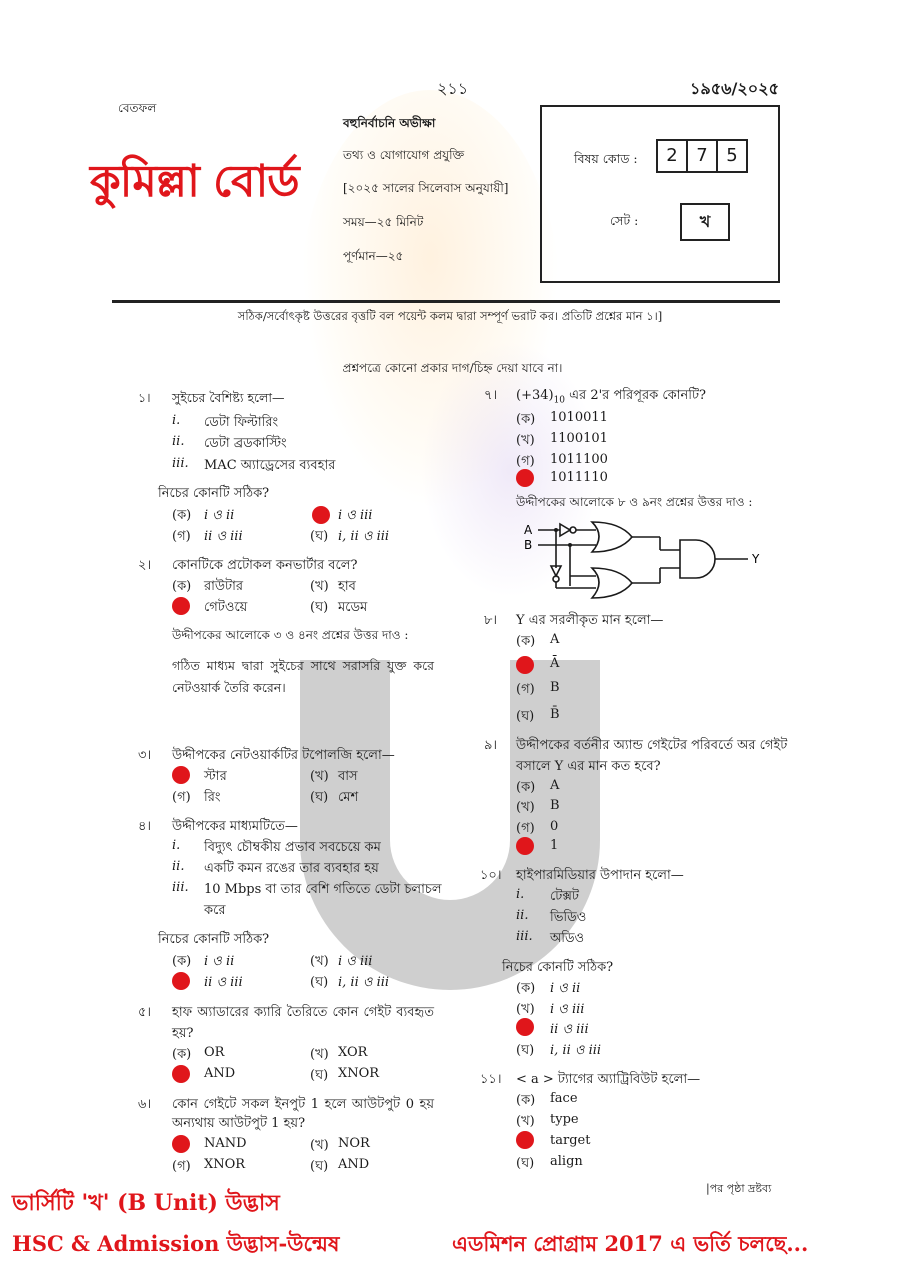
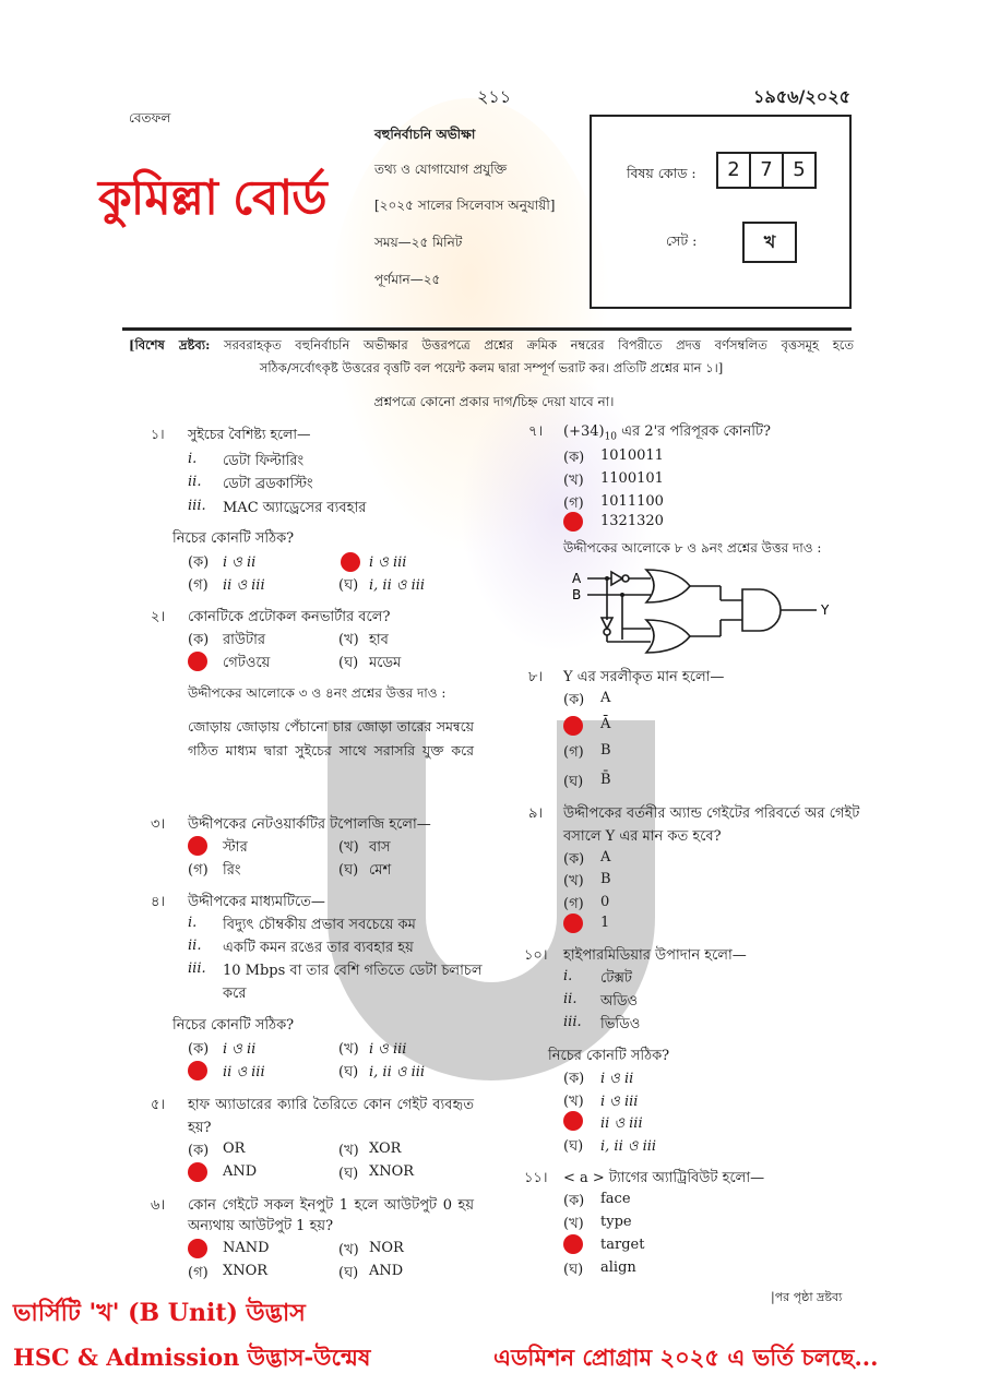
  বেতফল
  ২১১
  ১৯৫৬/২০২৫
  কুমিল্লা বোর্ড
  বহুনির্বাচনি অভীক্ষা
  তথ্য ও যোগাযোগ প্রযুক্তি
  [২০২৫ সালের সিলেবাস অনুযায়ী]
  সময়—২৫ মিনিট
  পূর্ণমান—২৫
  বিষয় কোড :
  2
  7
  5
  সেট :
  খ
+ [বিশেষ দ্রষ্টব্য: সরবরাহকৃত বহুনির্বাচনি অভীক্ষার উত্তরপত্রে প্রশ্নের ক্রমিক নম্বরের বিপরীতে প্রদত্ত বর্ণসম্বলিত বৃত্তসমূহ হতে
  সঠিক/সর্বোৎকৃষ্ট উত্তরের বৃত্তটি বল পয়েন্ট কলম দ্বারা সম্পূর্ণ ভরাট কর। প্রতিটি প্রশ্নের মান ১।]
  প্রশ্নপত্রে কোনো প্রকার দাগ/চিহ্ন দেয়া যাবে না।
  ১।
  সুইচের বৈশিষ্ট্য হলো—
  i.
  ডেটা ফিল্টারিং
  ii.
  ডেটা ব্রডকাস্টিং
  iii.
  MAC অ্যাড্রেসের ব্যবহার
  নিচের কোনটি সঠিক?
  (ক)
  i ও ii
  i ও iii
  (গ)
  ii ও iii
  (ঘ)
  i, ii ও iii
  ২।
  কোনটিকে প্রটোকল কনভার্টার বলে?
  (ক)
  রাউটার
  (খ)
  হাব
  গেটওয়ে
  (ঘ)
  মডেম
  উদ্দীপকের আলোকে ৩ ও ৪নং প্রশ্নের উত্তর দাও :
+ জোড়ায় জোড়ায় পেঁচানো চার জোড়া তারের সমন্বয়ে
  গঠিত মাধ্যম দ্বারা সুইচের সাথে সরাসরি যুক্ত করে
- নেটওয়ার্ক তৈরি করেন।
  ৩।
  উদ্দীপকের নেটওয়ার্কটির টপোলজি হলো—
  স্টার
  (খ)
  বাস
  (গ)
  রিং
  (ঘ)
  মেশ
  ৪।
  উদ্দীপকের মাধ্যমটিতে—
  i.
  বিদ্যুৎ চৌম্বকীয় প্রভাব সবচেয়ে কম
  ii.
  একটি কমন রঙের তার ব্যবহার হয়
  iii.
  10 Mbps বা তার বেশি গতিতে ডেটা চলাচল
  করে
  নিচের কোনটি সঠিক?
  (ক)
  i ও ii
  (খ)
  i ও iii
  ii ও iii
  (ঘ)
  i, ii ও iii
  ৫।
  হাফ অ্যাডারের ক্যারি তৈরিতে কোন গেইট ব্যবহৃত
  হয়?
  (ক)
  OR
  (খ)
  XOR
  AND
  (ঘ)
  XNOR
  ৬।
  কোন গেইটে সকল ইনপুট 1 হলে আউটপুট 0 হয়
  অন্যথায় আউটপুট 1 হয়?
  NAND
  (খ)
  NOR
  (গ)
  XNOR
  (ঘ)
  AND
  ৭।
  (+34)10 এর 2'র পরিপূরক কোনটি?
  (ক)
  1010011
  (খ)
  1100101
  (গ)
  1011100
- 1011110
+ 1321320
  উদ্দীপকের আলোকে ৮ ও ৯নং প্রশ্নের উত্তর দাও :
  A
  B
  Y
  ৮।
  Y এর সরলীকৃত মান হলো—
  (ক)
  A
  Ā
  (গ)
  B
  (ঘ)
  B̄
  ৯।
  উদ্দীপকের বর্তনীর অ্যান্ড গেইটের পরিবর্তে অর গেইট
  বসালে Y এর মান কত হবে?
  (ক)
  A
  (খ)
  B
  (গ)
  0
  1
  ১০।
  হাইপারমিডিয়ার উপাদান হলো—
  i.
  টেক্সট
  ii.
- ভিডিও
+ অডিও
  iii.
- অডিও
+ ভিডিও
  নিচের কোনটি সঠিক?
  (ক)
  i ও ii
  (খ)
  i ও iii
  ii ও iii
  (ঘ)
  i, ii ও iii
  ১১।
  < a > ট্যাগের অ্যাট্রিবিউট হলো—
  (ক)
  face
  (খ)
  type
  target
  (ঘ)
  align
  |পর পৃষ্ঠা দ্রষ্টব্য
  ভার্সিটি 'খ' (B Unit) উদ্ভাস
  HSC & Admission উদ্ভাস-উন্মেষ
- এডমিশন প্রোগ্রাম 2017 এ ভর্তি চলছে...
+ এডমিশন প্রোগ্রাম ২০২৫ এ ভর্তি চলছে...
